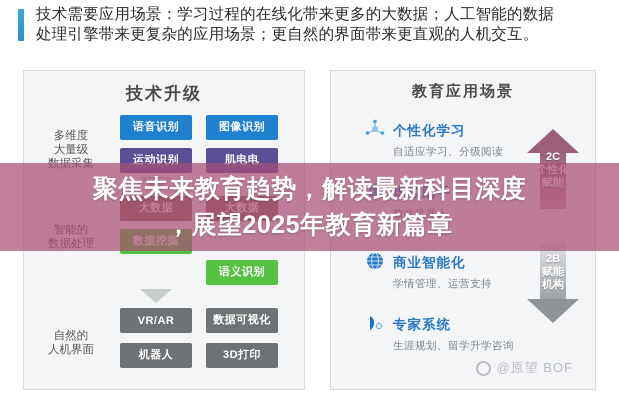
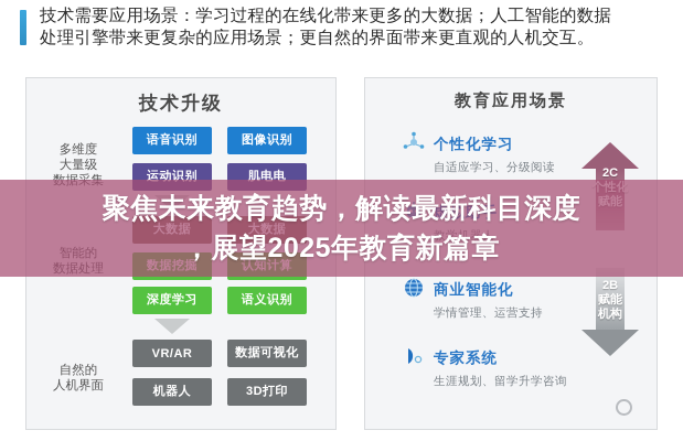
  技术需要应用场景：学习过程的在线化带来更多的大数据；人工智能的数据
  处理引擎带来更复杂的应用场景；更自然的界面带来更直观的人机交互。
  技术升级
  多维度
  大量级
  数据采集
  语音识别
  图像识别
  运动识别
  肌电电
  智能的
  数据处理
  大数据
  大数据
  数据挖掘
+ 认知计算
+ 深度学习
  语义识别
  自然的
  人机界面
  VR/AR
  数据可视化
  机器人
  3D打印
  教育应用场景
  个性化学习
  自适应学习、分级阅读
  虚拟助手
  教学机器人
  商业智能化
  学情管理、运营支持
  专家系统
  生涯规划、留学升学咨询
  2C
  个性化
  赋能
  2B
  赋能
  机构
- @原望 BOF
  聚焦未来教育趋势，解读最新科目深度
  ，展望2025年教育新篇章
